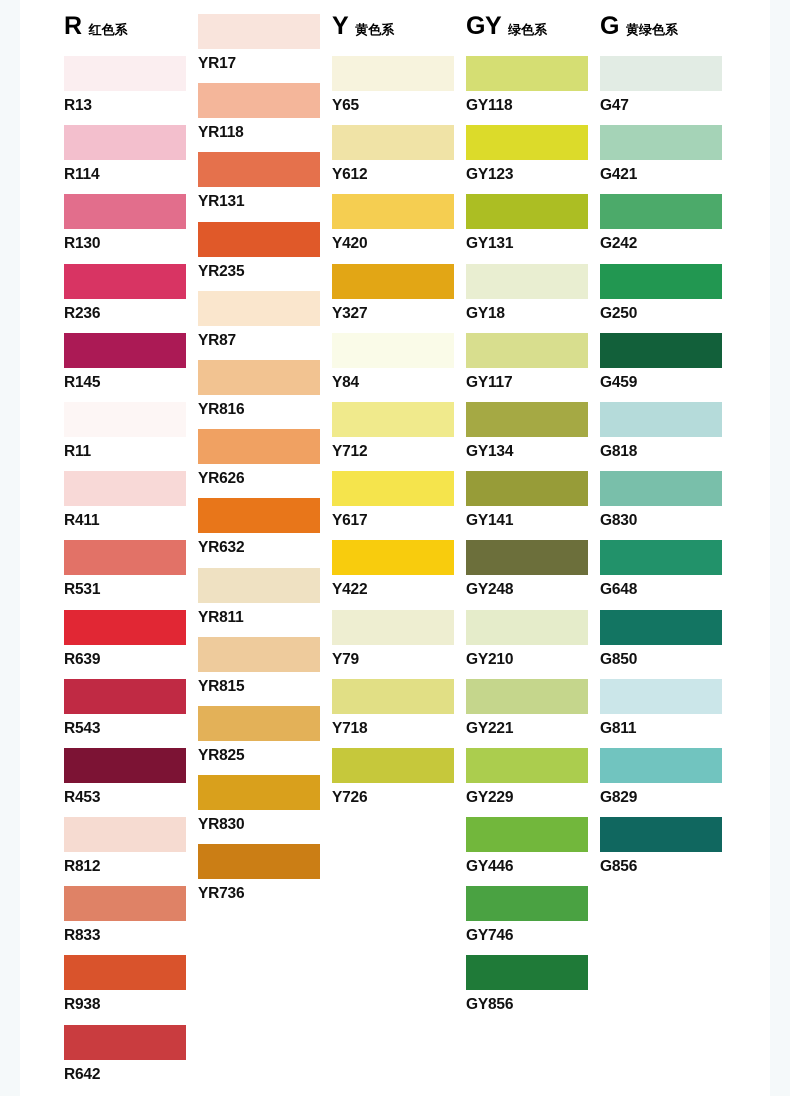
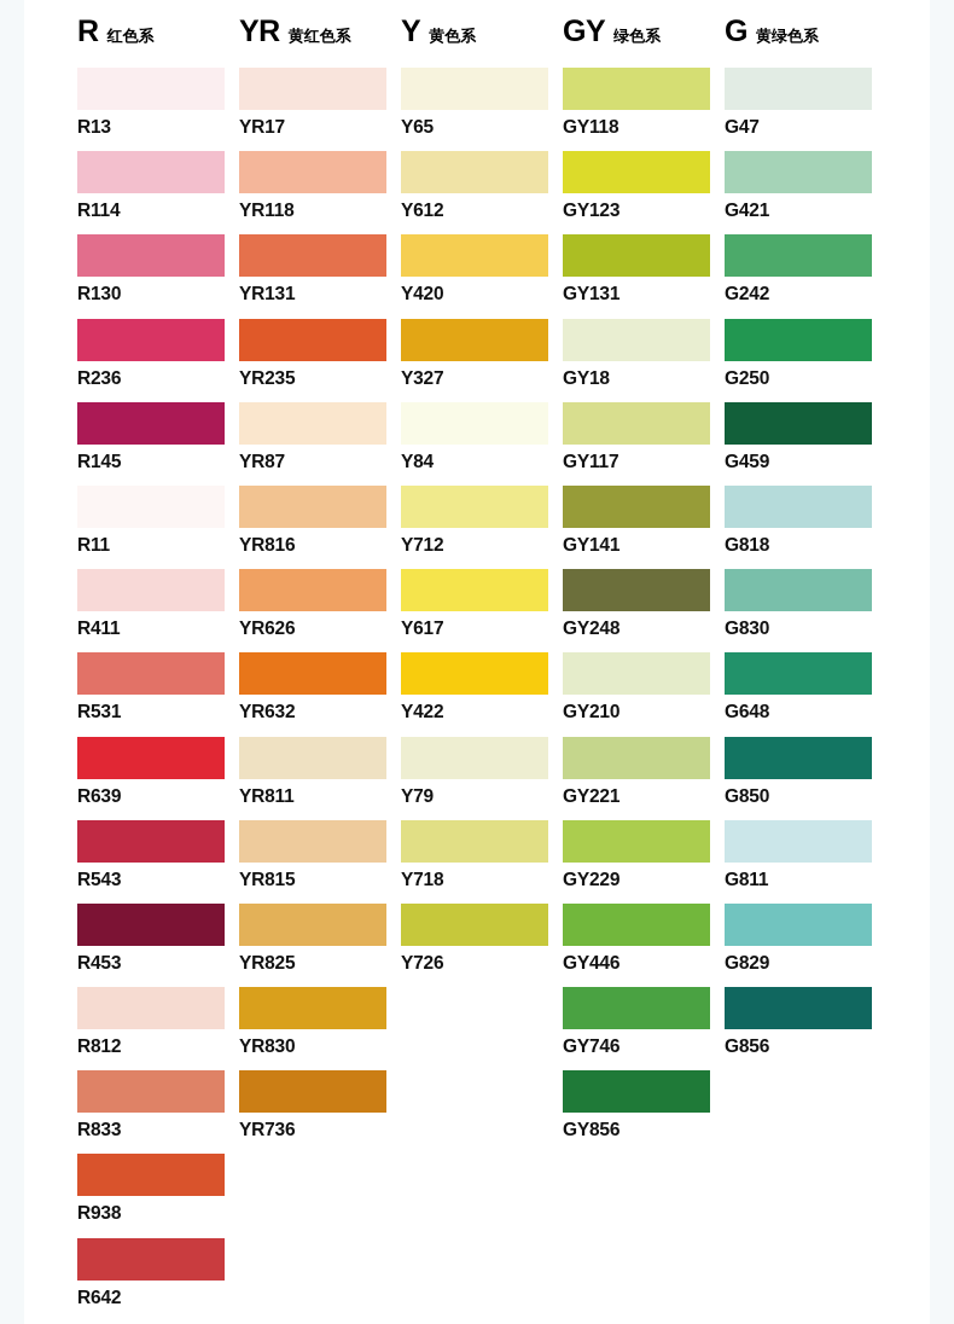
  R
  红色系
  R13
  R114
  R130
  R236
  R145
  R11
  R411
  R531
  R639
  R543
  R453
  R812
  R833
  R938
  R642
+ YR
+ 黄红色系
  YR17
  YR118
  YR131
  YR235
  YR87
  YR816
  YR626
  YR632
  YR811
  YR815
  YR825
  YR830
  YR736
  Y
  黄色系
  Y65
  Y612
  Y420
  Y327
  Y84
  Y712
  Y617
  Y422
  Y79
  Y718
  Y726
  GY
  绿色系
  GY118
  GY123
  GY131
  GY18
  GY117
- GY134
  GY141
  GY248
  GY210
  GY221
  GY229
  GY446
  GY746
  GY856
  G
  黄绿色系
  G47
  G421
  G242
  G250
  G459
  G818
  G830
  G648
  G850
  G811
  G829
  G856
